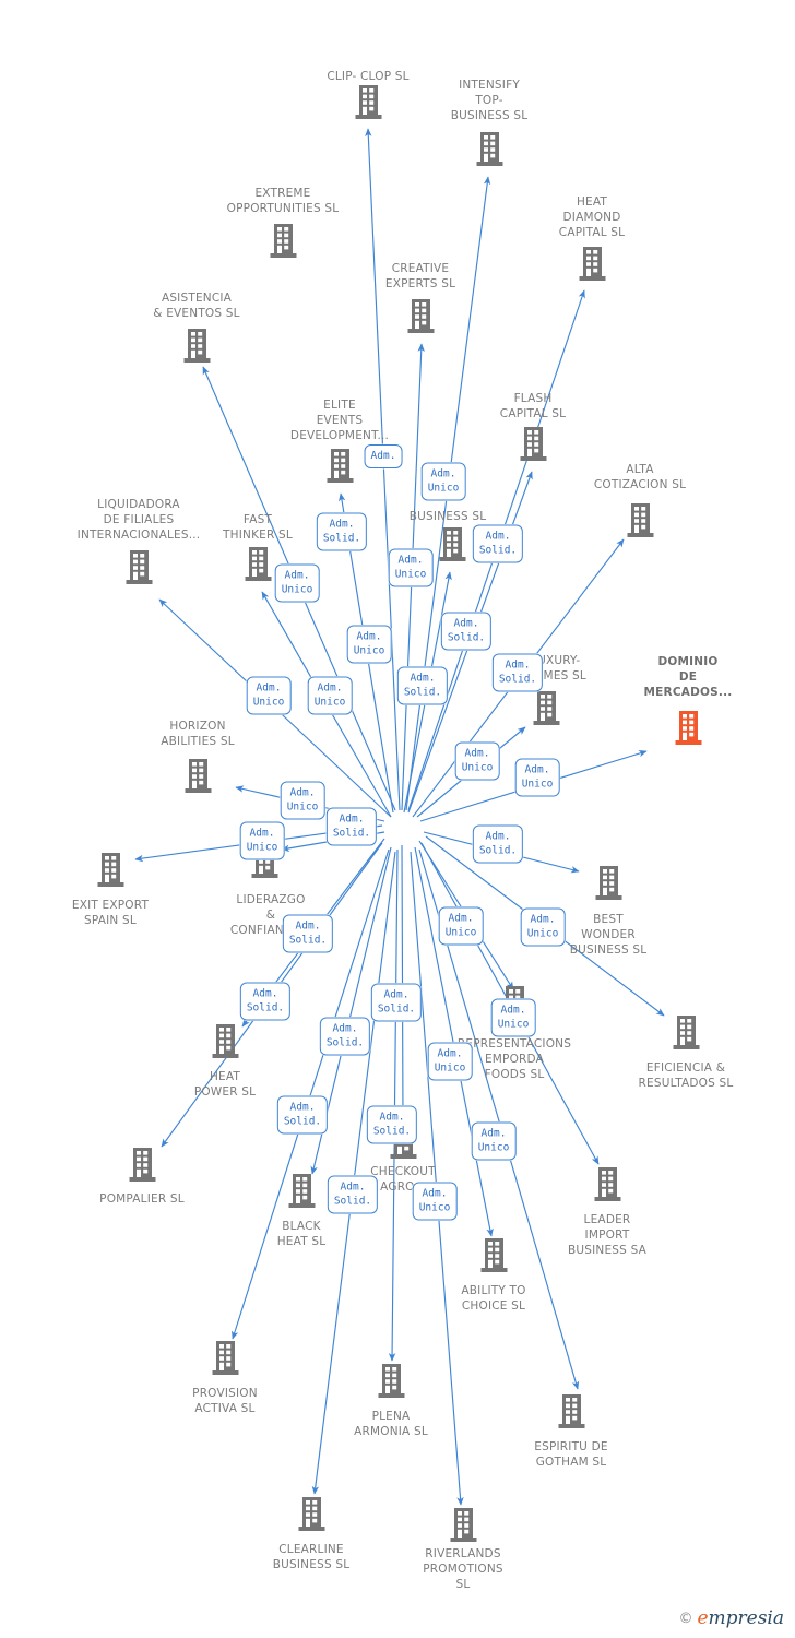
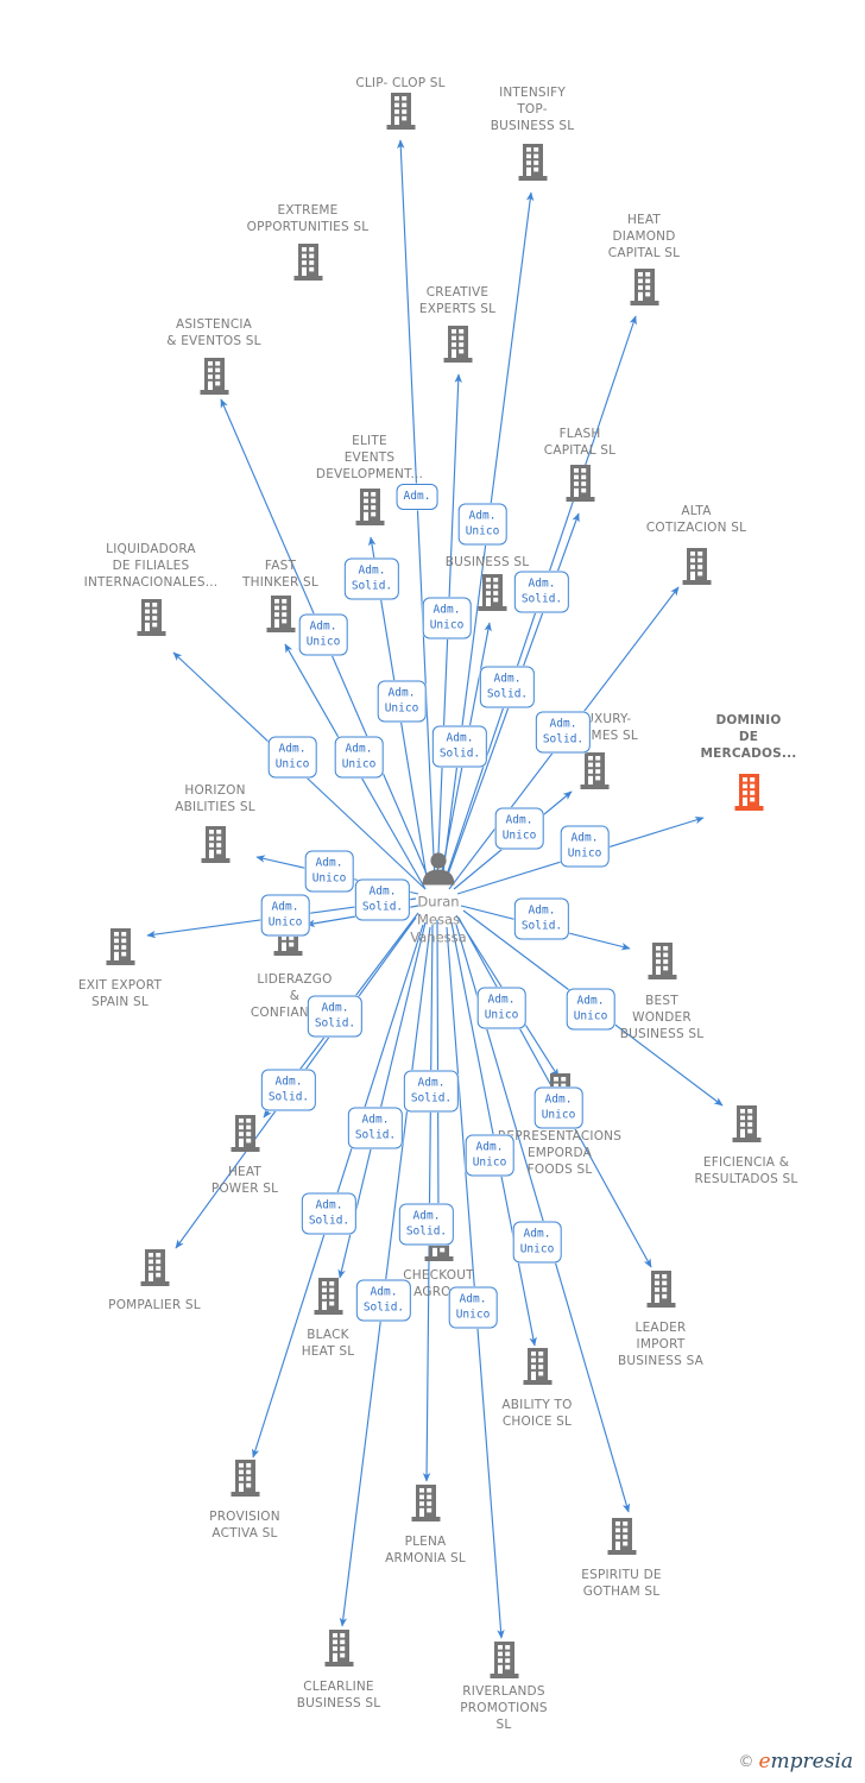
  CLIP- CLOP SL
  INTENSIFY
  TOP-
  BUSINESS SL
  EXTREME
  OPPORTUNITIES SL
  HEAT
  DIAMOND
  CAPITAL SL
  CREATIVE
  EXPERTS SL
  ASISTENCIA
  & EVENTOS SL
  FLASH
  CAPITAL SL
  ELITE
  EVENTS
  DEVELOPMENT...
  ALTA
  COTIZACION SL
  LIQUIDADORA
  DE FILIALES
  INTERNACIONALES...
  FAST
  THINKER SL
  BUSINESS SL
  XURY-
  MES SL
  DOMINIO
  DE
  MERCADOS...
  HORIZON
  ABILITIES SL
  EXIT EXPORT
  SPAIN SL
  LIDERAZGO
  &
  BEST
  WONDER
  BUSINESS SL
  HEAT
  POWER SL
  EFICIENCIA &
  RESULTADOS SL
  PRESENTACIONS
  EMPORDA
  FOODS SL
  CHECKOUT
  POMPALIER SL
  BLACK
  HEAT SL
  LEADER
  IMPORT
  BUSINESS SA
  ABILITY TO
  CHOICE SL
  PROVISION
  ACTIVA SL
  PLENA
  ARMONIA SL
  ESPIRITU DE
  GOTHAM SL
  CLEARLINE
  BUSINESS SL
  RIVERLANDS
  PROMOTIONS
  SL
  Adm.
  Adm.
  Unico
  Adm.
  Solid.
  Adm.
  Solid.
  Adm.
  Unico
  Adm.
  Unico
  Adm.
  Solid.
  Adm.
  Unico
  Adm.
  Solid.
  Adm.
  Solid.
  Adm.
  Unico
  Adm.
  Unico
  Adm.
  Unico
  Adm.
  Unico
  Adm.
  Unico
  Adm.
  Solid.
  Adm.
  Unico
  Adm.
  Solid.
  Adm.
  Unico
  Adm.
  Unico
  Adm.
  Solid.
  Adm.
  Solid.
  Adm.
  Solid.
  Adm.
  Unico
  Adm.
  Solid.
  Adm.
  Unico
  Adm.
  Solid.
  Adm.
  Solid.
  Adm.
  Unico
  Adm.
  Solid.
  Adm.
  Unico
+ Duran
+ Mesas
+ Vanessa
  ©
  empresia
